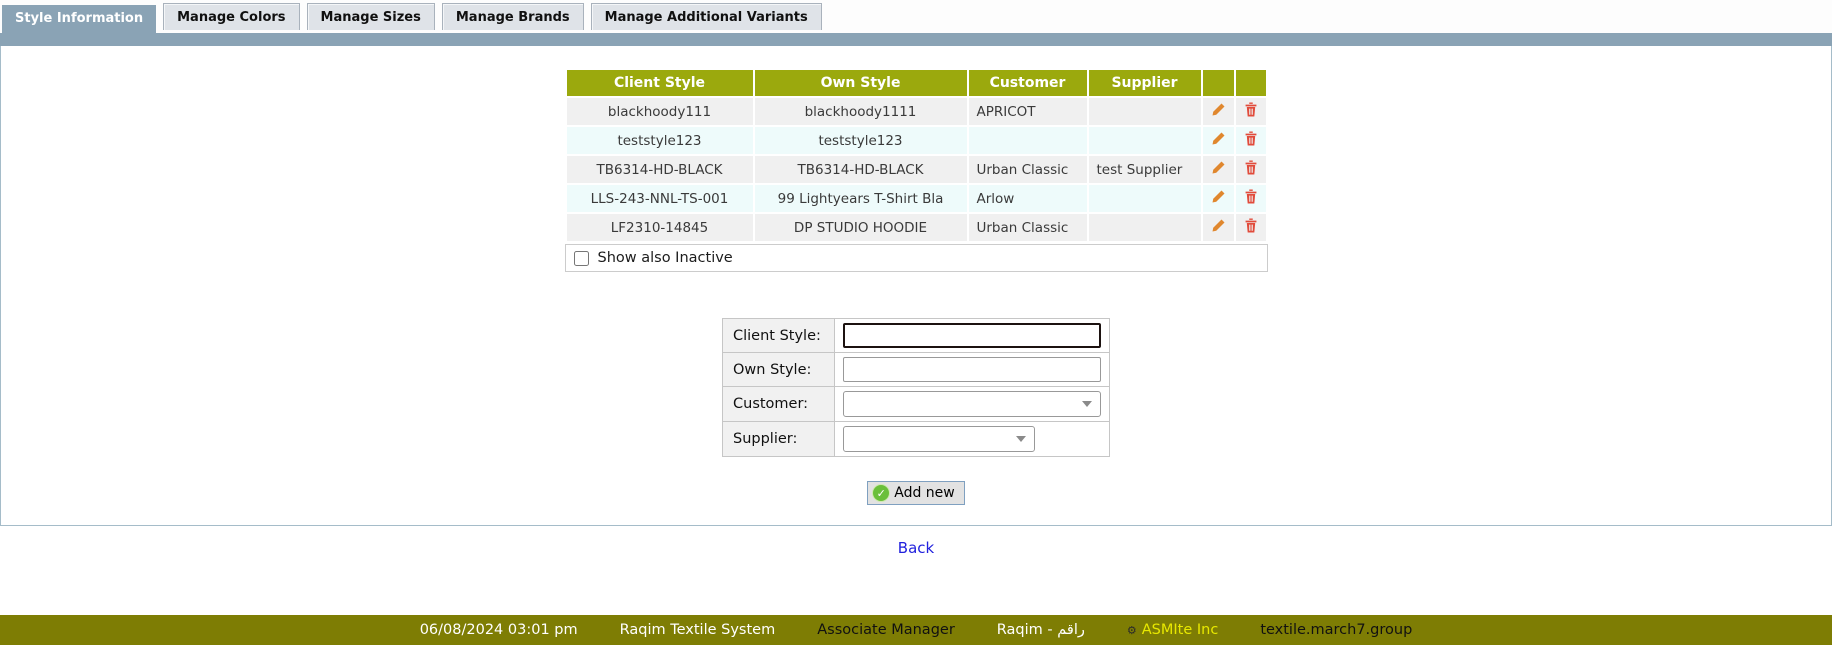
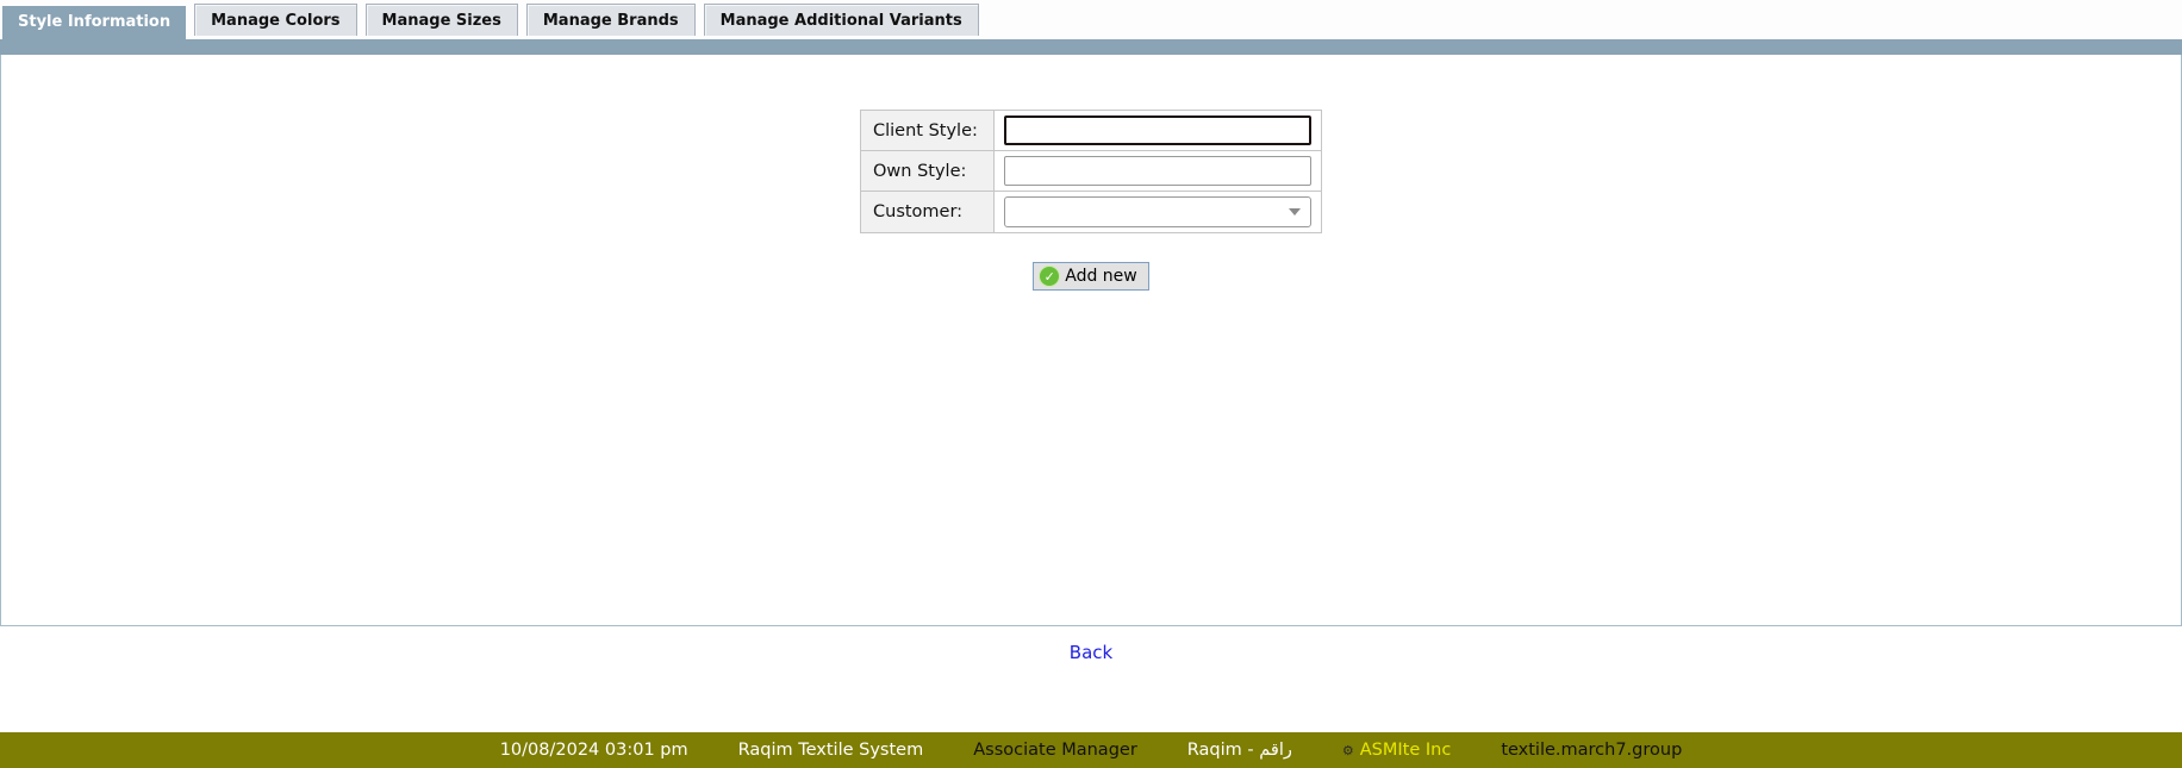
  Style Information
  Manage Colors
  Manage Sizes
  Manage Brands
  Manage Additional Variants
- Client Style	Own Style	Customer	Supplier
- blackhoody111	blackhoody1111	APRICOT
- teststyle123	teststyle123
- TB6314-HD-BLACK	TB6314-HD-BLACK	Urban Classic	test Supplier
- LLS-243-NNL-TS-001	99 Lightyears T-Shirt Bla	Arlow
- LF2310-14845	DP STUDIO HOODIE	Urban Classic
- Show also Inactive
  Client Style:
  Own Style:
  Customer:
- Supplier:
  ✓
  Add new
  Back
- 06/08/2024 03:01 pm
+ 10/08/2024 03:01 pm
  Raqim Textile System
  Associate Manager
  Raqim - راقم
  ⚙
  ASMIte Inc
  textile.march7.group
